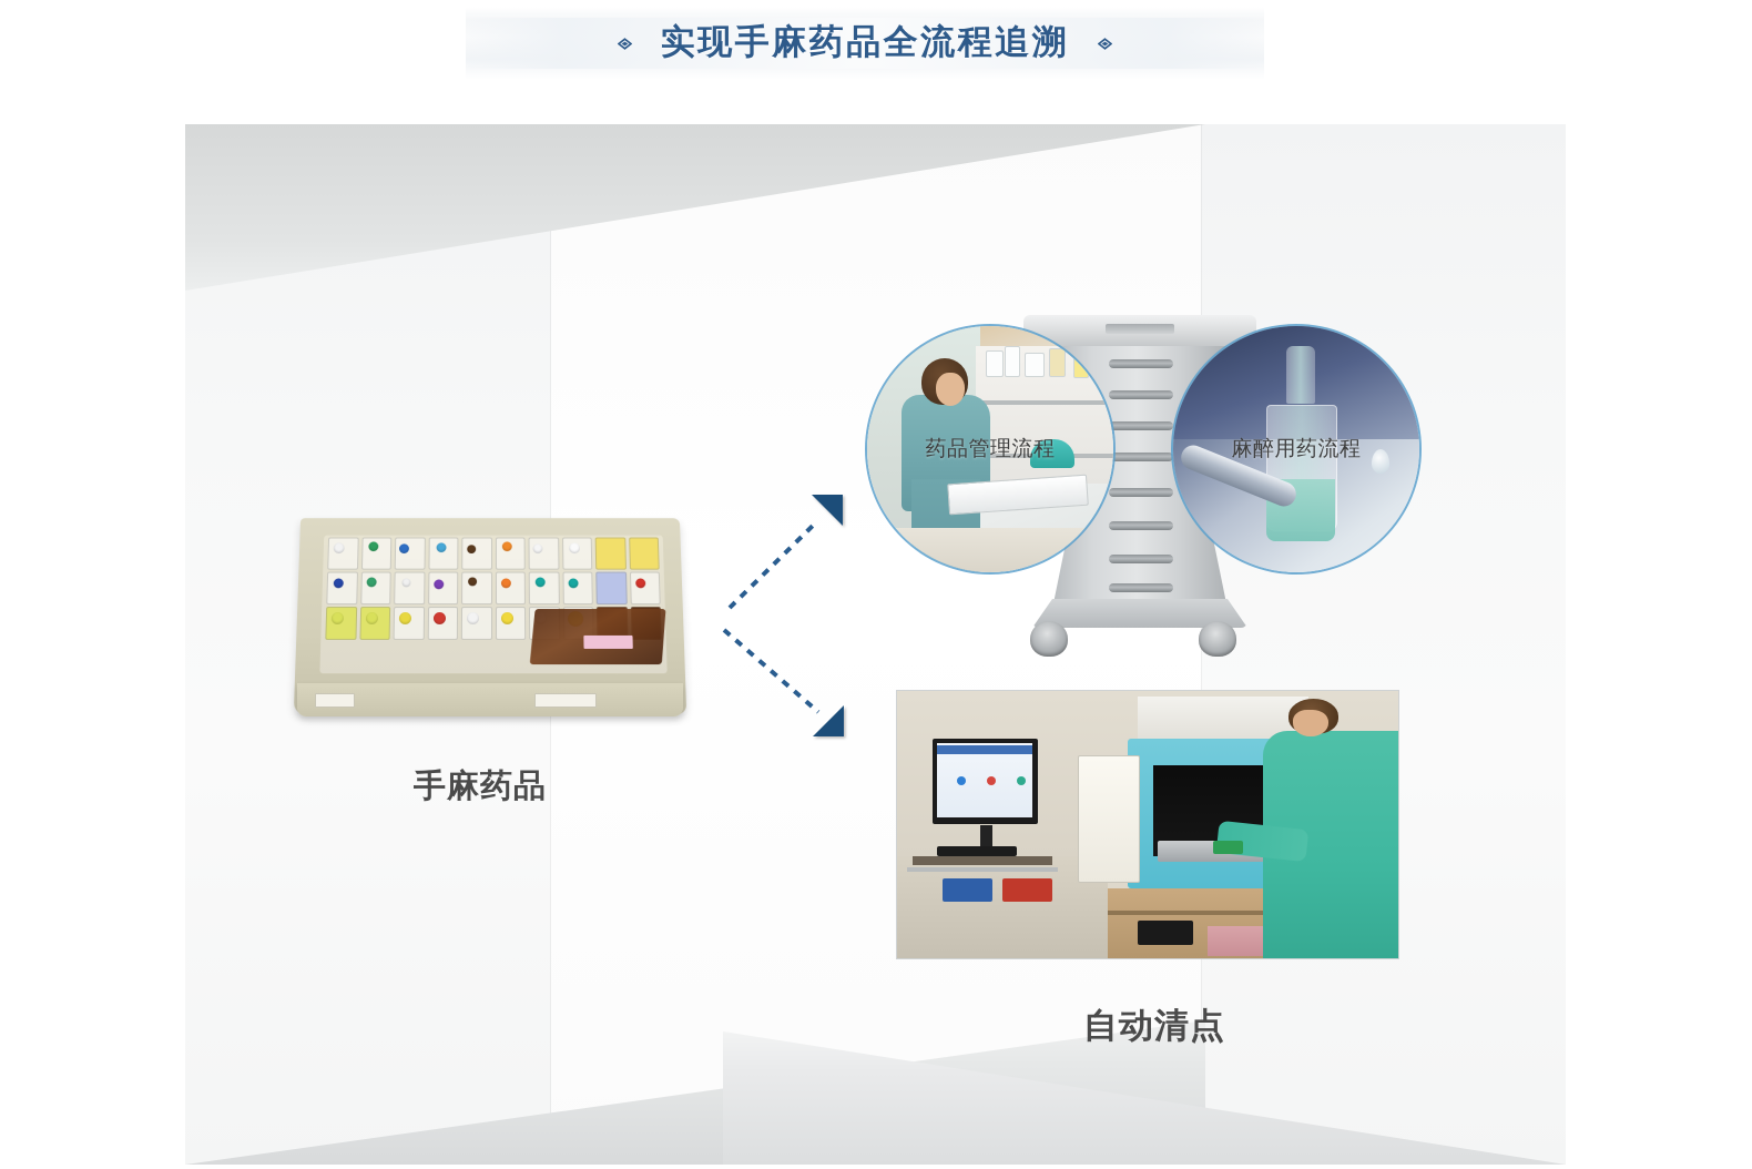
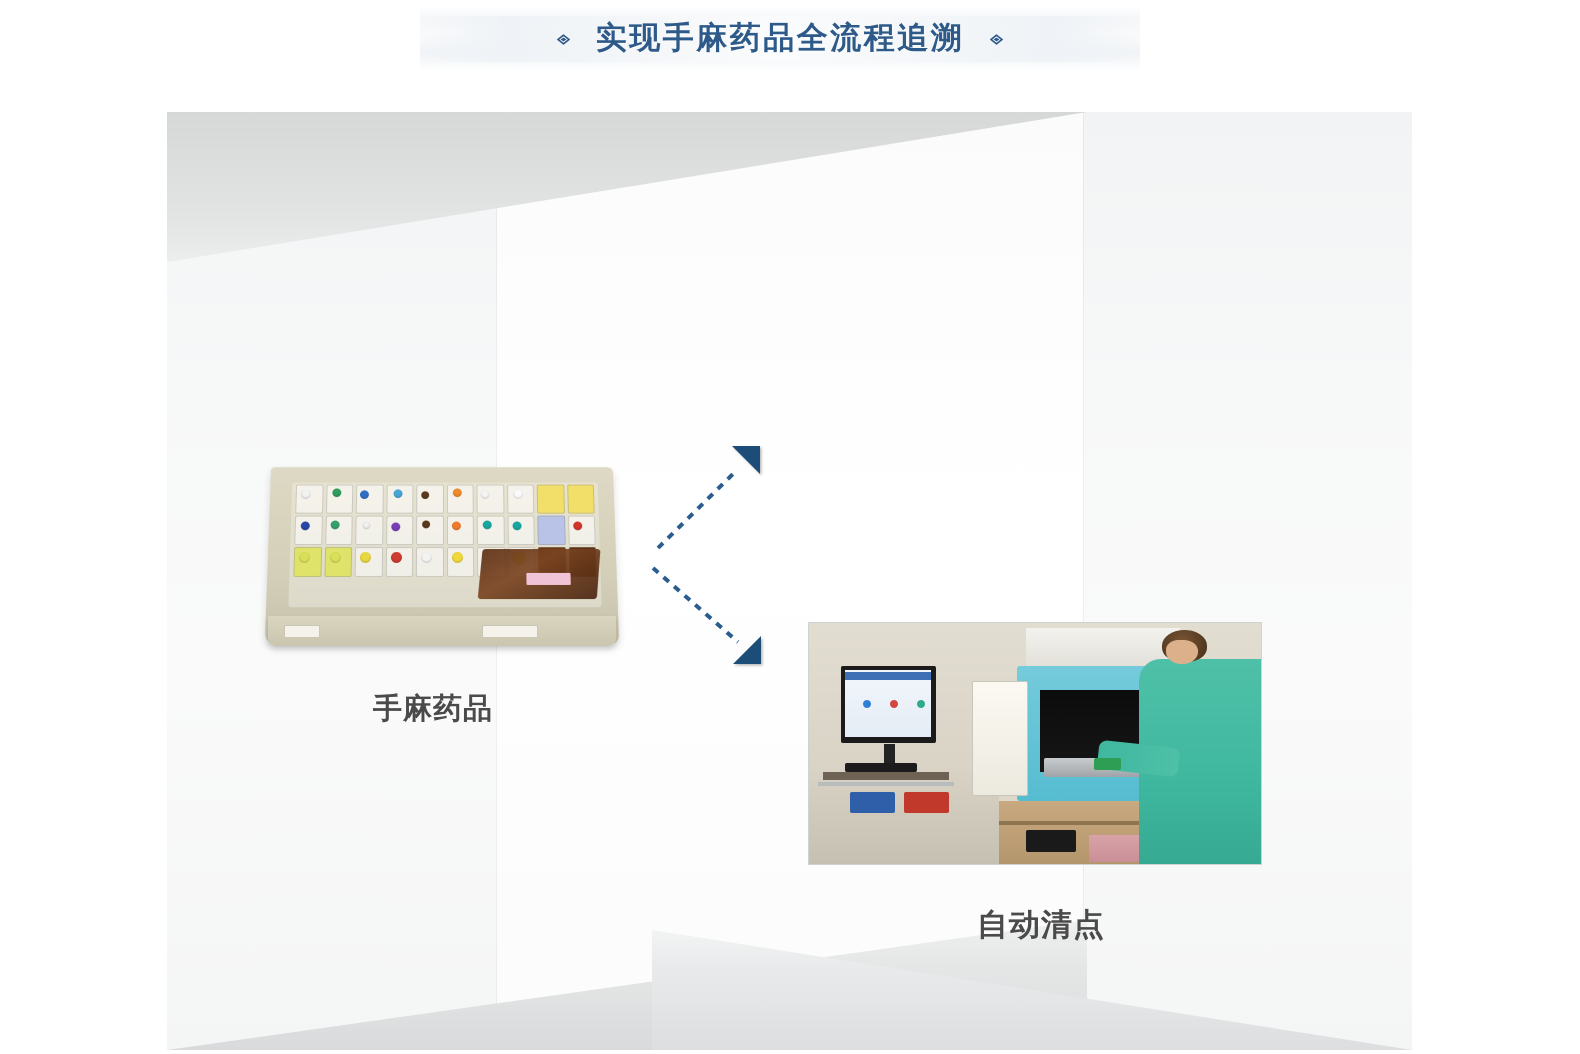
  实现手麻药品全流程追溯
  手麻药品
- 药品管理流程
- 麻醉用药流程
  自动清点
